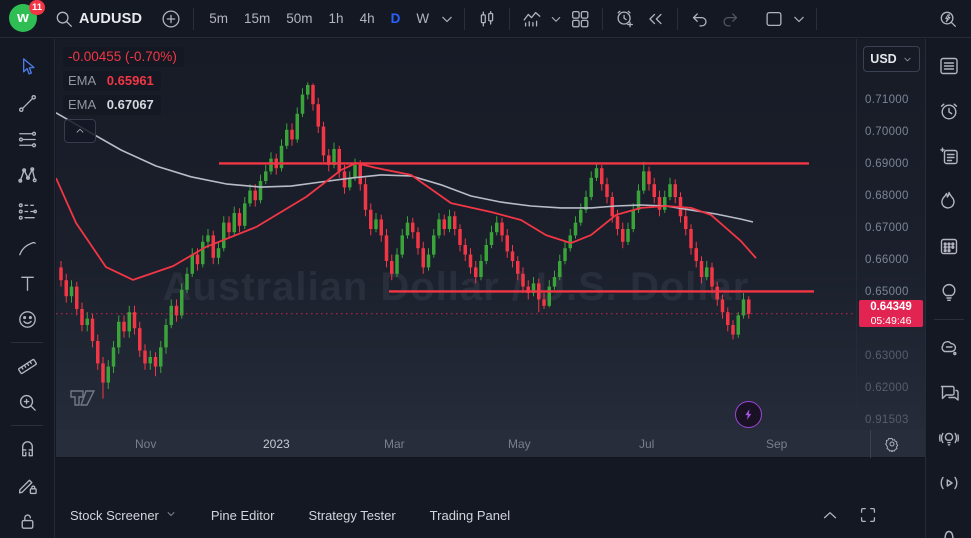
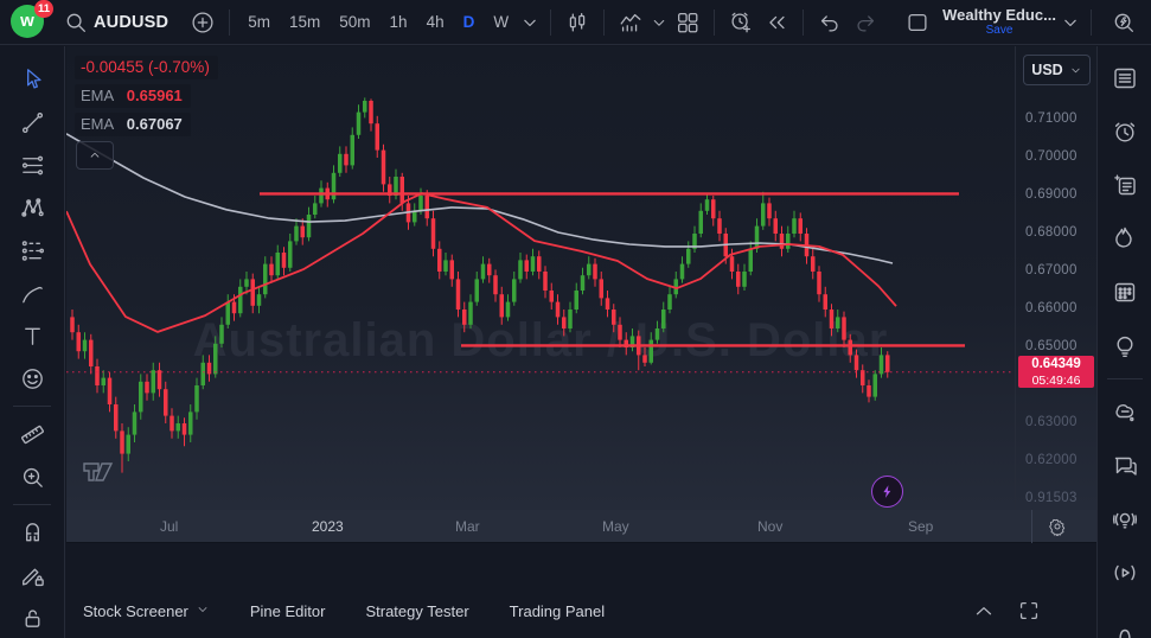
  w
  11
  AUDUSD
  5m
  15m
  50m
  1h
  4h
  D
  W
+ Wealthy Educ...
+ Save
  Australian Dollar / U.S. Dollar
  -0.00455 (-0.70%)
  EMA 0.65961
  EMA 0.67067
  USD
  0.64349
  05:49:46
  0.71000
  0.70000
  0.69000
  0.68000
  0.67000
  0.66000
  0.65000
  0.63000
  0.62000
  0.91503
- Nov
+ Jul
  2023
  Mar
  May
- Jul
+ Nov
  Sep
  Stock Screener
  Pine Editor
  Strategy Tester
  Trading Panel
